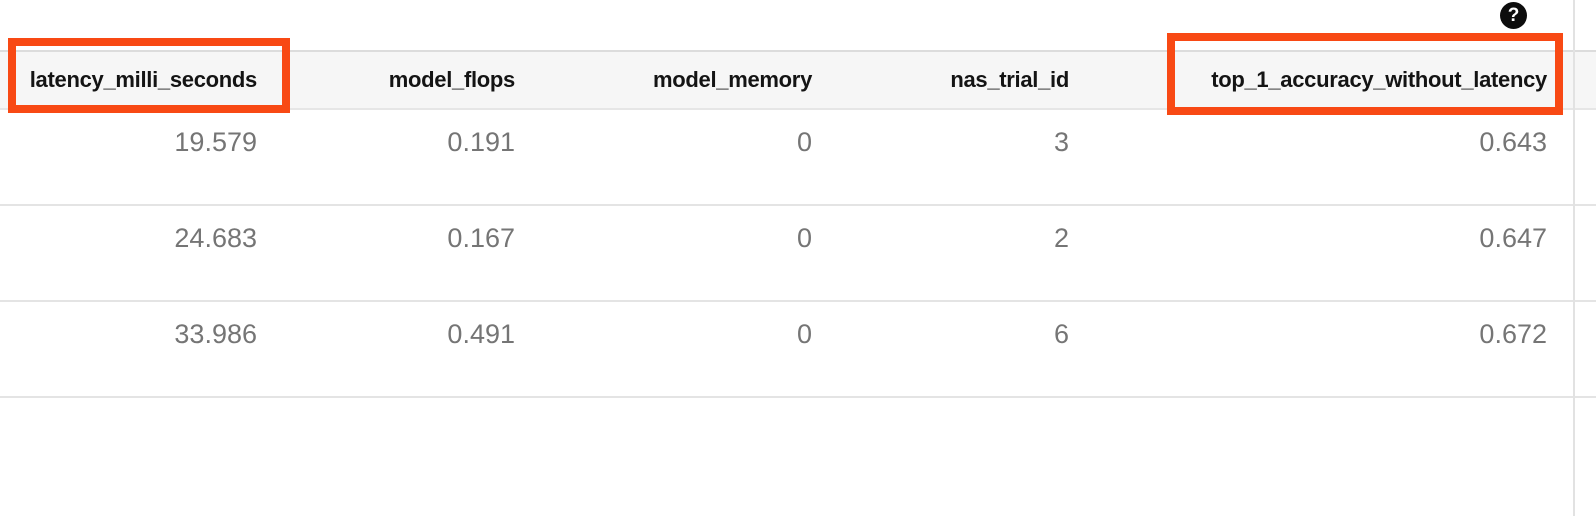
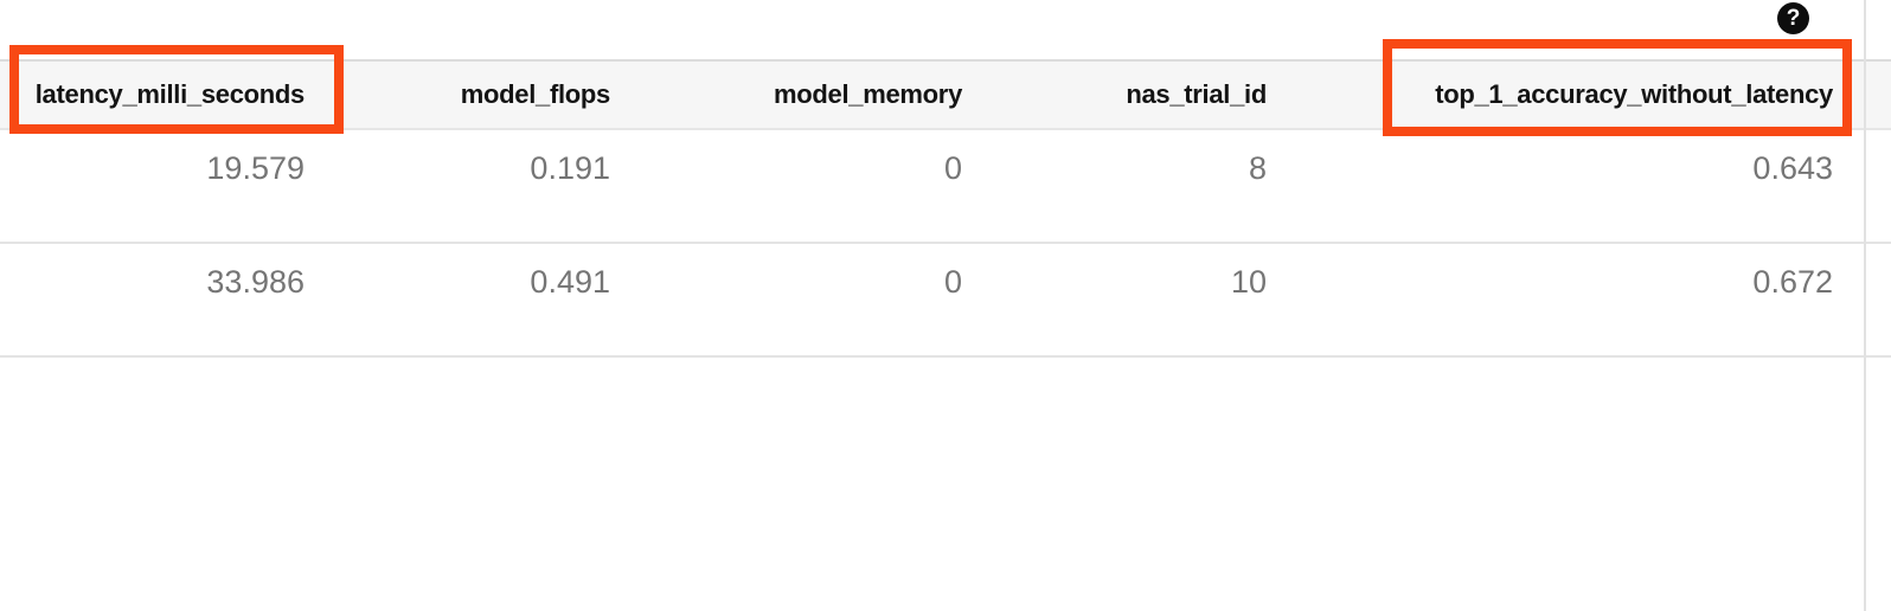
  ?
  latency_milli_seconds	model_flops	model_memory	nas_trial_id	top_1_accuracy_without_latency
- 19.579	0.191	0	3	0.643
+ 19.579	0.191	0	8	0.643
- 24.683	0.167	0	2	0.647
- 33.986	0.491	0	6	0.672
+ 33.986	0.491	0	10	0.672
